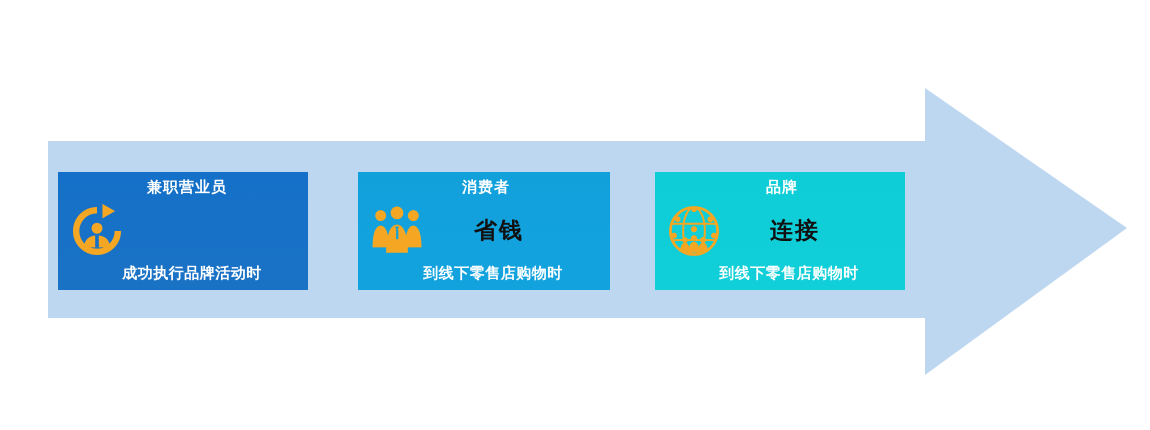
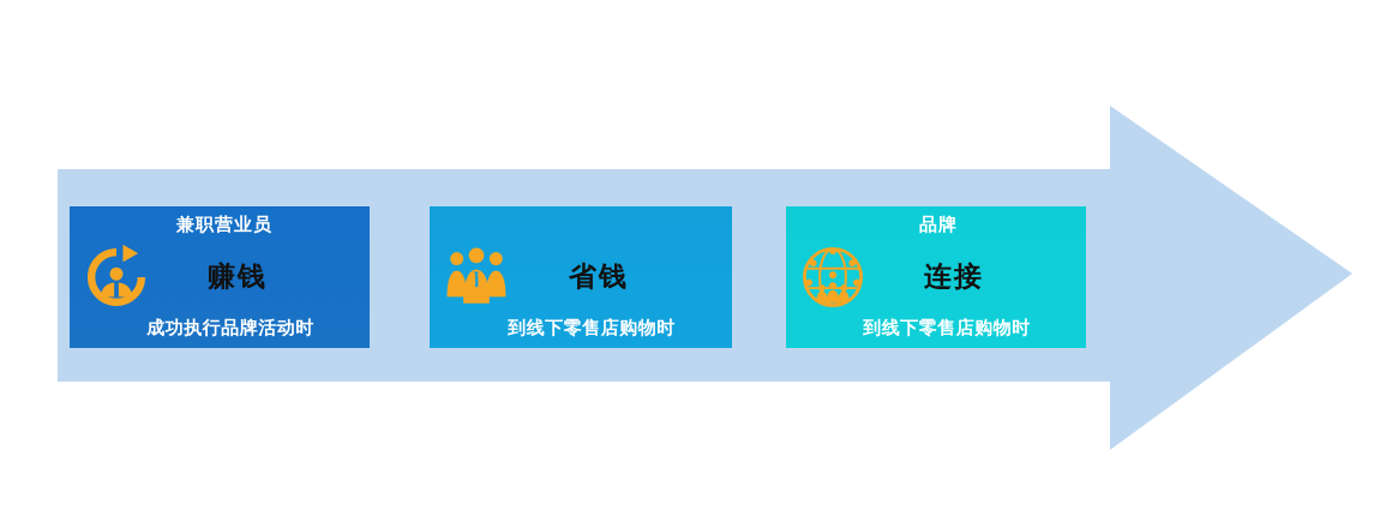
  兼职营业员
+ 赚钱
  成功执行品牌活动时
- 消费者
  省钱
  到线下零售店购物时
  品牌
  连接
  到线下零售店购物时
